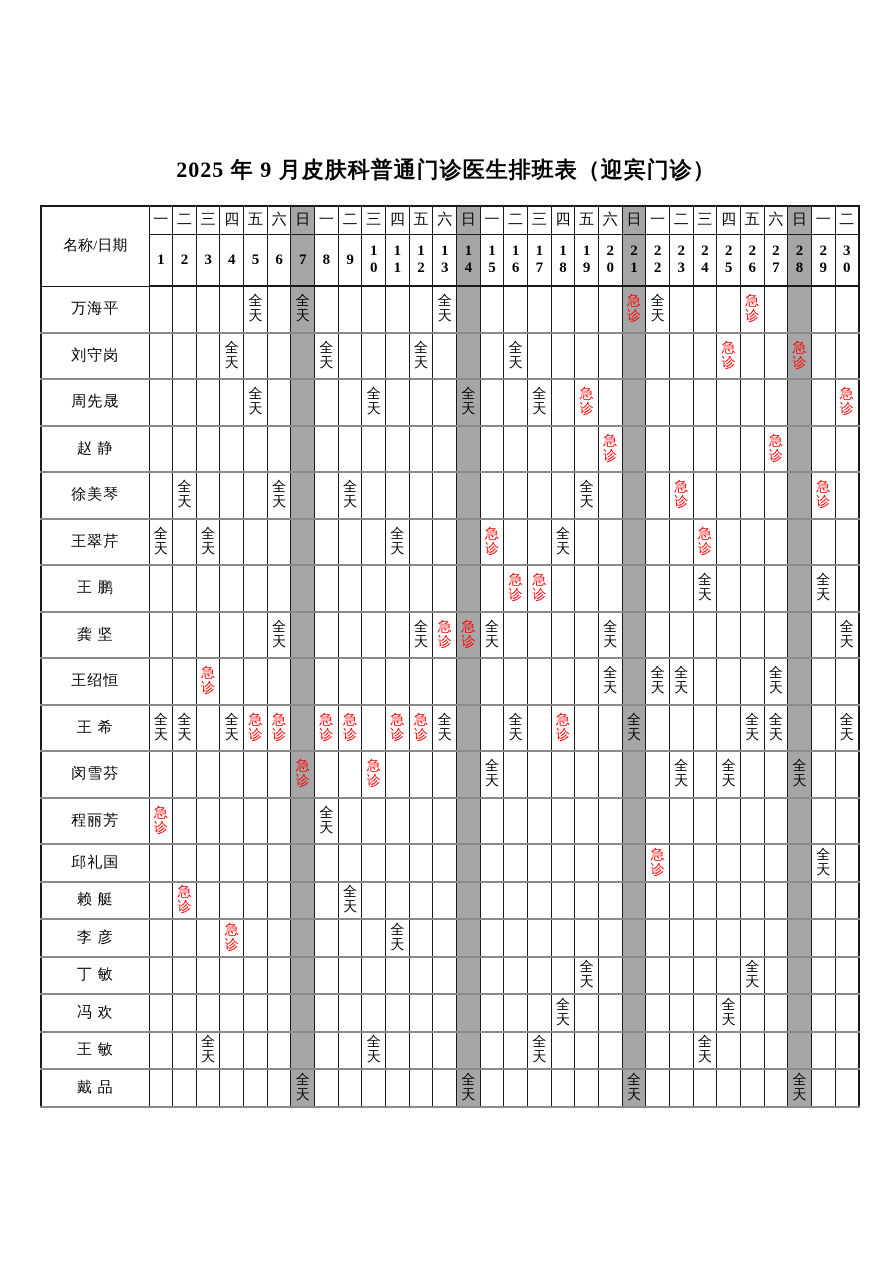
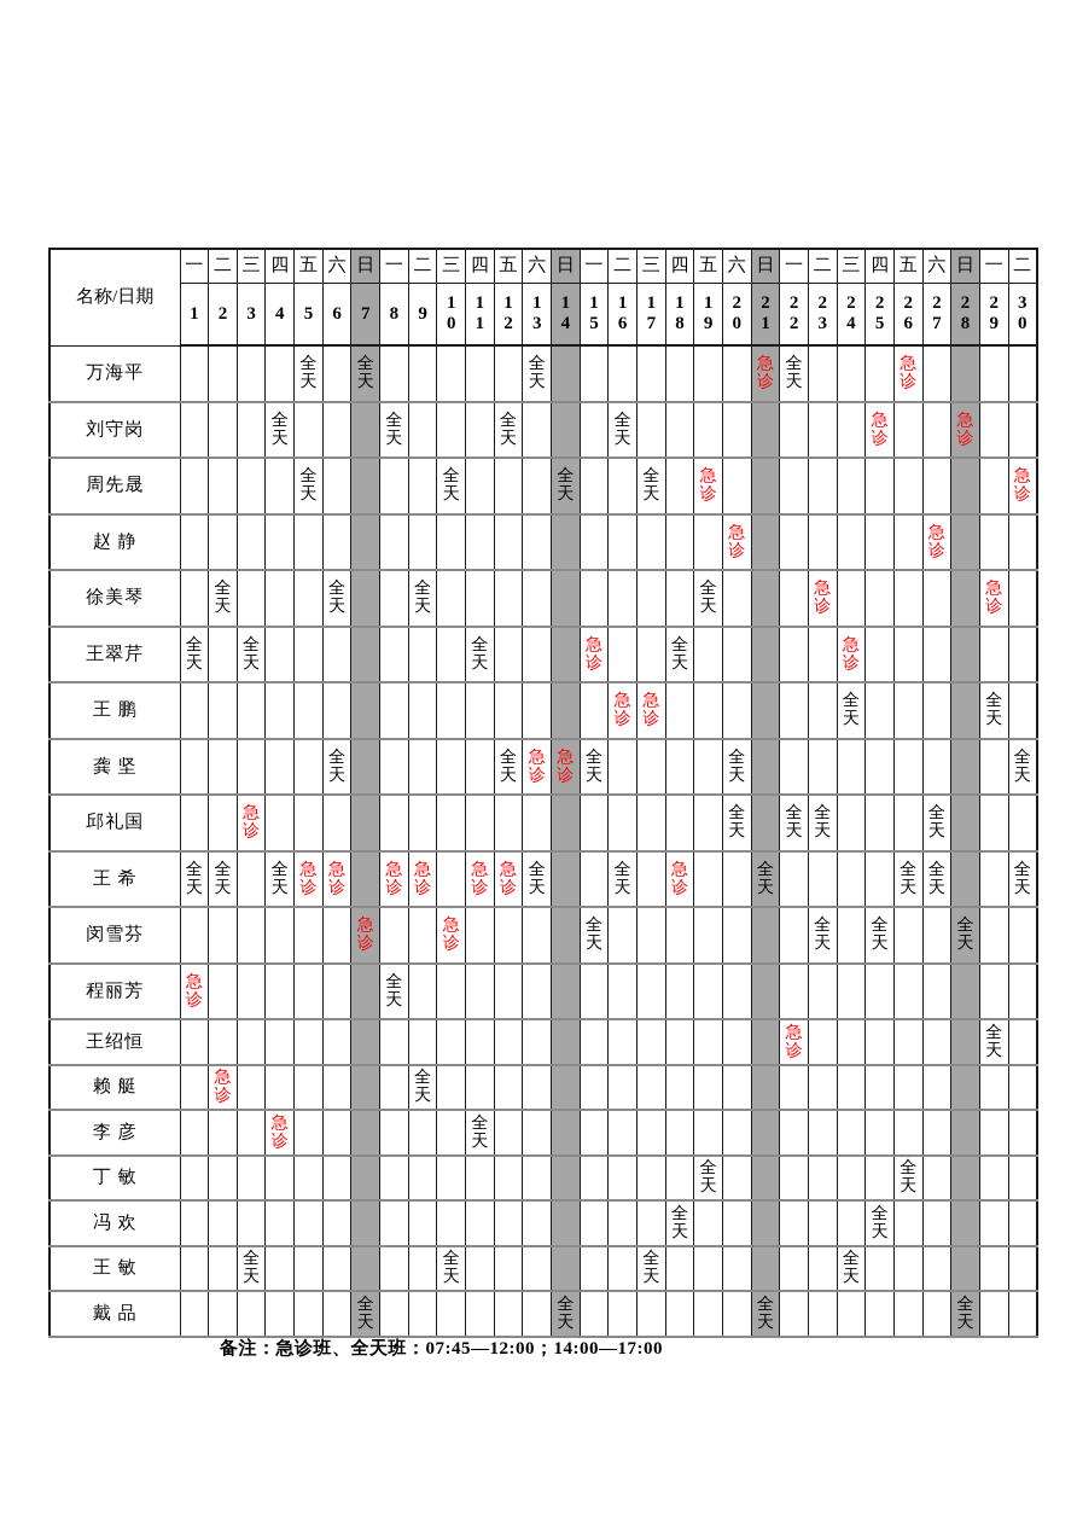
- 2025 年 9 月皮肤科普通门诊医生排班表（迎宾门诊）
  名称/日期	一	二	三	四	五	六	日	一	二	三	四	五	六	日	一	二	三	四	五	六	日	一	二	三	四	五	六	日	一	二
  1	2	3	4	5	6	7	8	9	10	11	12	13	14	15	16	17	18	19	20	21	22	23	24	25	26	27	28	29	30
  万海平					全天		全天						全天								急诊	全天				急诊
  刘守岗				全天				全天				全天				全天									急诊			急诊
  周先晟					全天					全天				全天			全天		急诊											急诊
  赵 静																				急诊							急诊
  徐美琴		全天				全天			全天										全天				急诊						急诊
  王翠芹	全天		全天								全天				急诊			全天						急诊
  王 鹏																急诊	急诊							全天					全天
  龚 坚						全天						全天	急诊	急诊	全天					全天										全天
- 王绍恒			急诊																	全天		全天	全天				全天
+ 邱礼国			急诊																	全天		全天	全天				全天
  王 希	全天	全天		全天	急诊	急诊		急诊	急诊		急诊	急诊	全天			全天		急诊			全天					全天	全天			全天
  闵雪芬							急诊			急诊					全天								全天		全天			全天
  程丽芳	急诊							全天
- 邱礼国																						急诊							全天
+ 王绍恒																						急诊							全天
  赖 艇		急诊							全天
  李 彦				急诊							全天
  丁 敏																			全天							全天
  冯 欢																		全天							全天
  王 敏			全天							全天							全天							全天
  戴 品							全天							全天							全天							全天
+ 备注：急诊班、全天班：07:45—12:00；14:00—17:00
